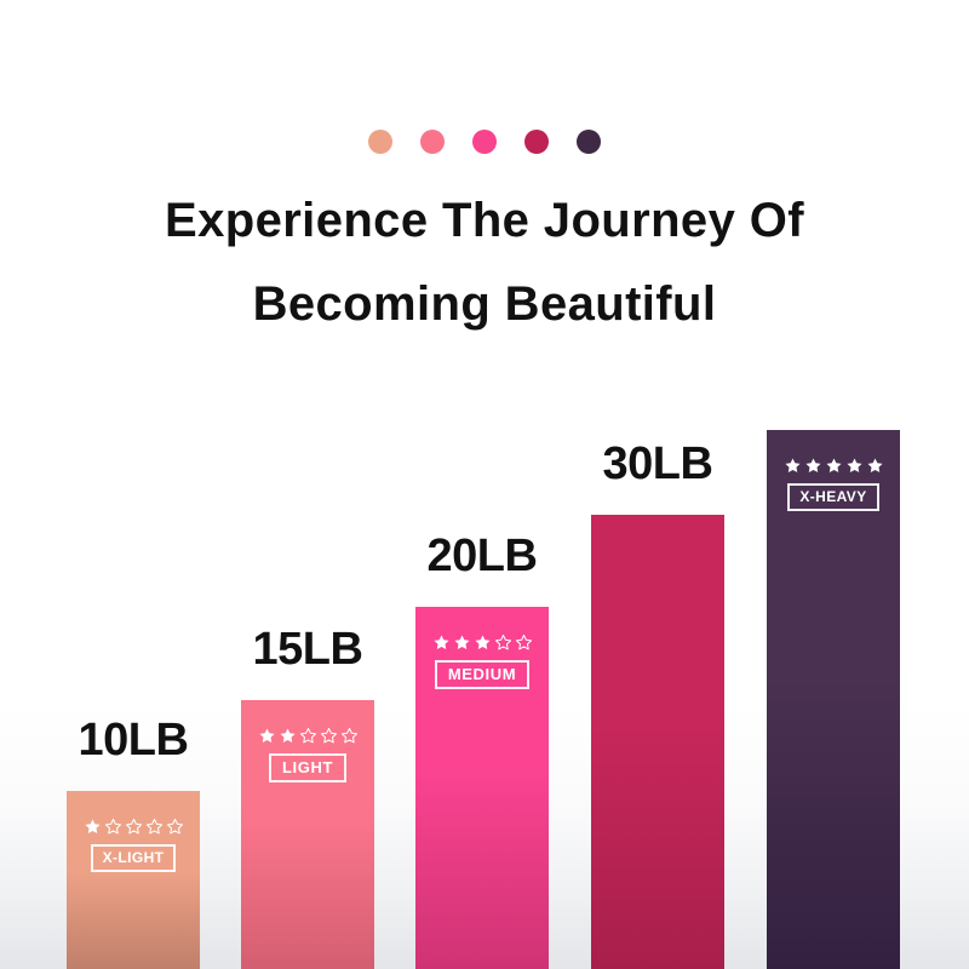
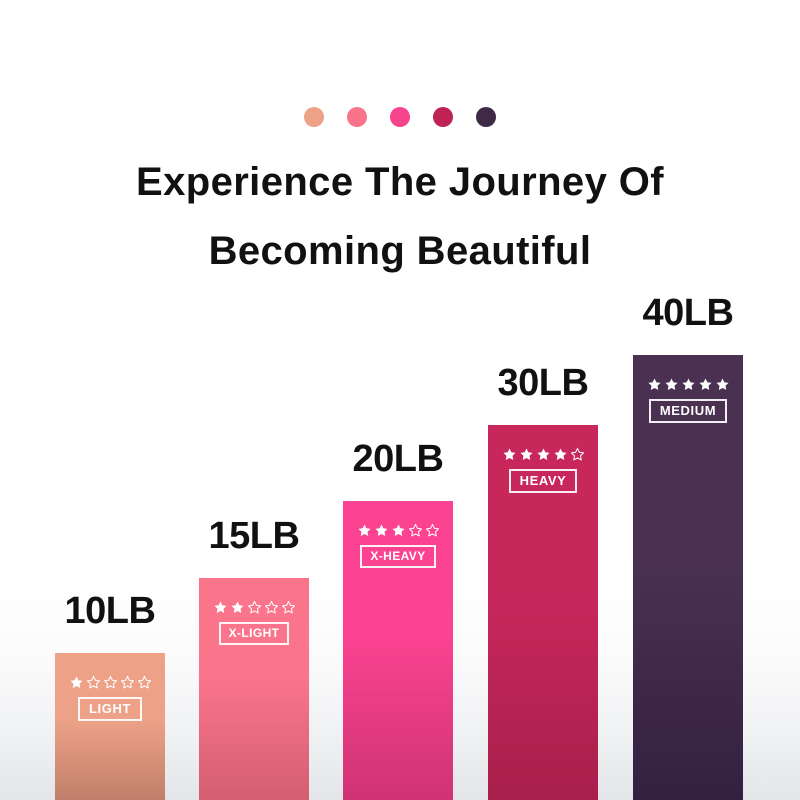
  Experience The Journey Of
  Becoming Beautiful
  10LB
- X-LIGHT
+ LIGHT
  15LB
- LIGHT
+ X-LIGHT
  20LB
- MEDIUM
+ X-HEAVY
  30LB
+ HEAVY
+ 40LB
- X-HEAVY
+ MEDIUM
